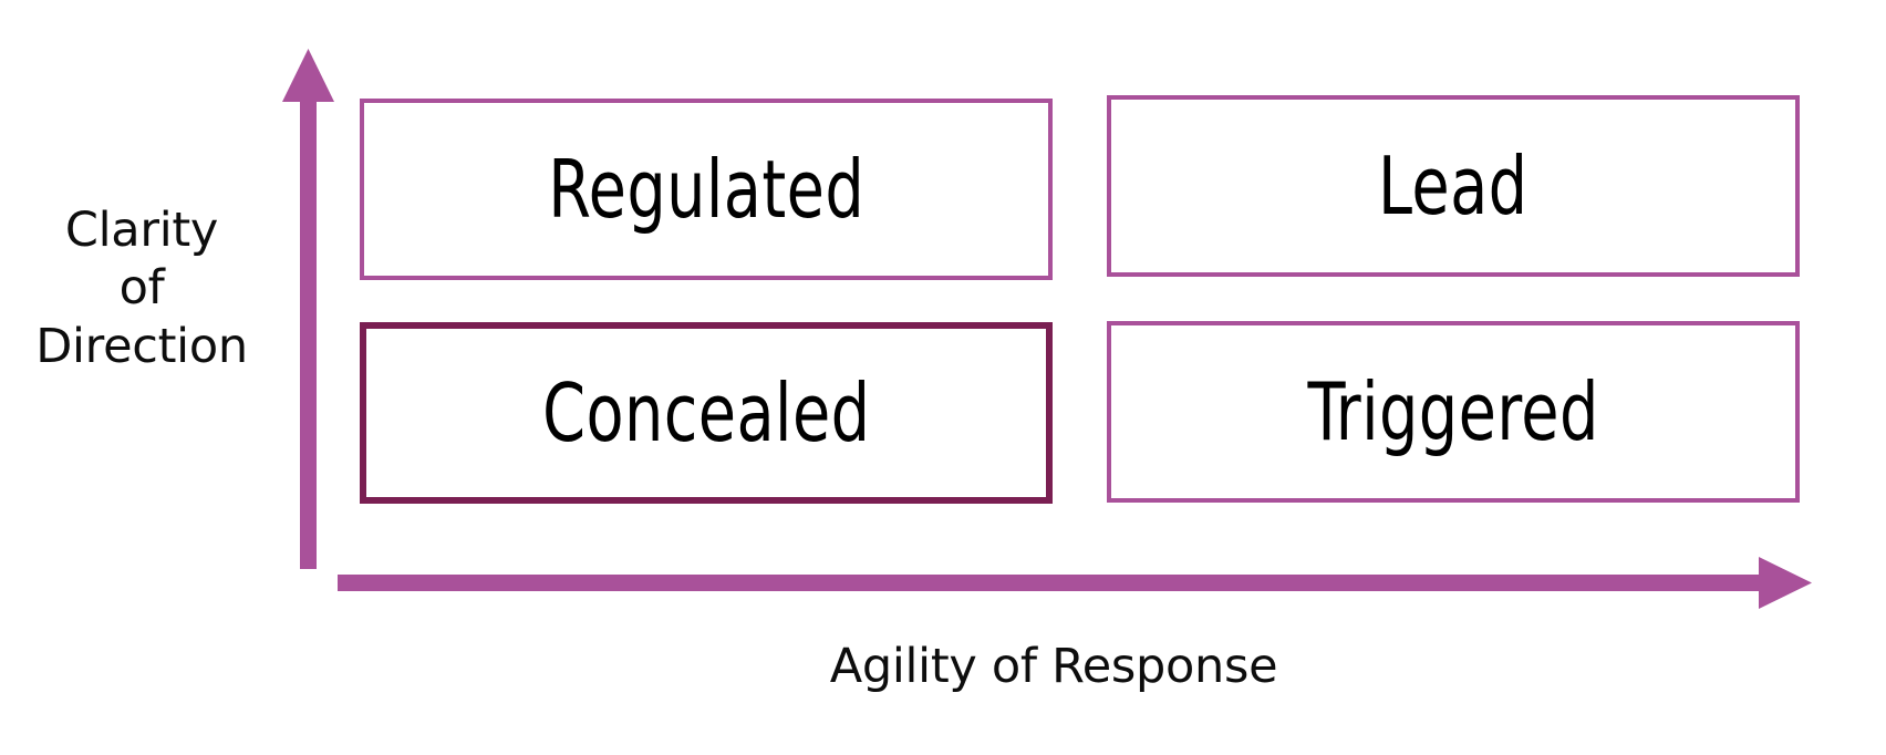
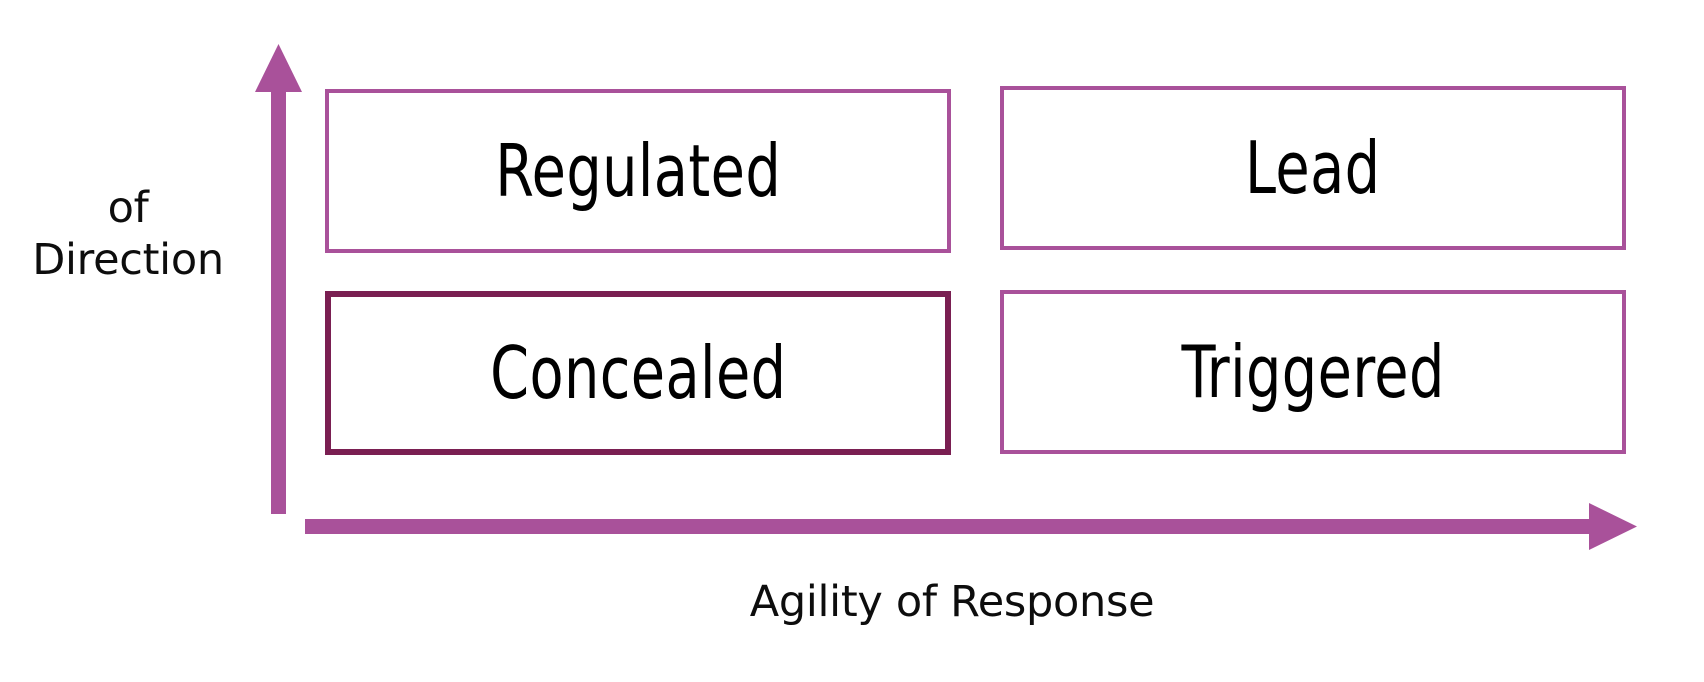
- Clarity
  of
  Direction
  Agility of Response
  Regulated
  Lead
  Concealed
  Triggered
